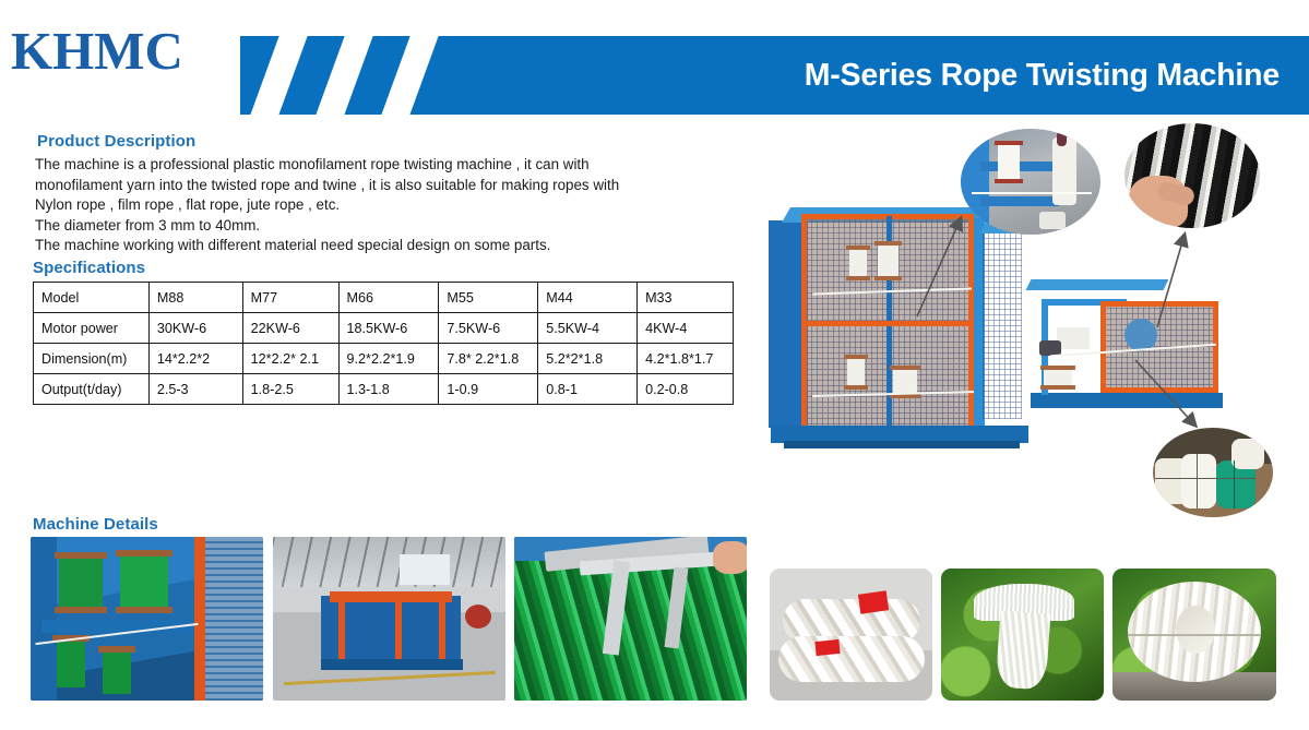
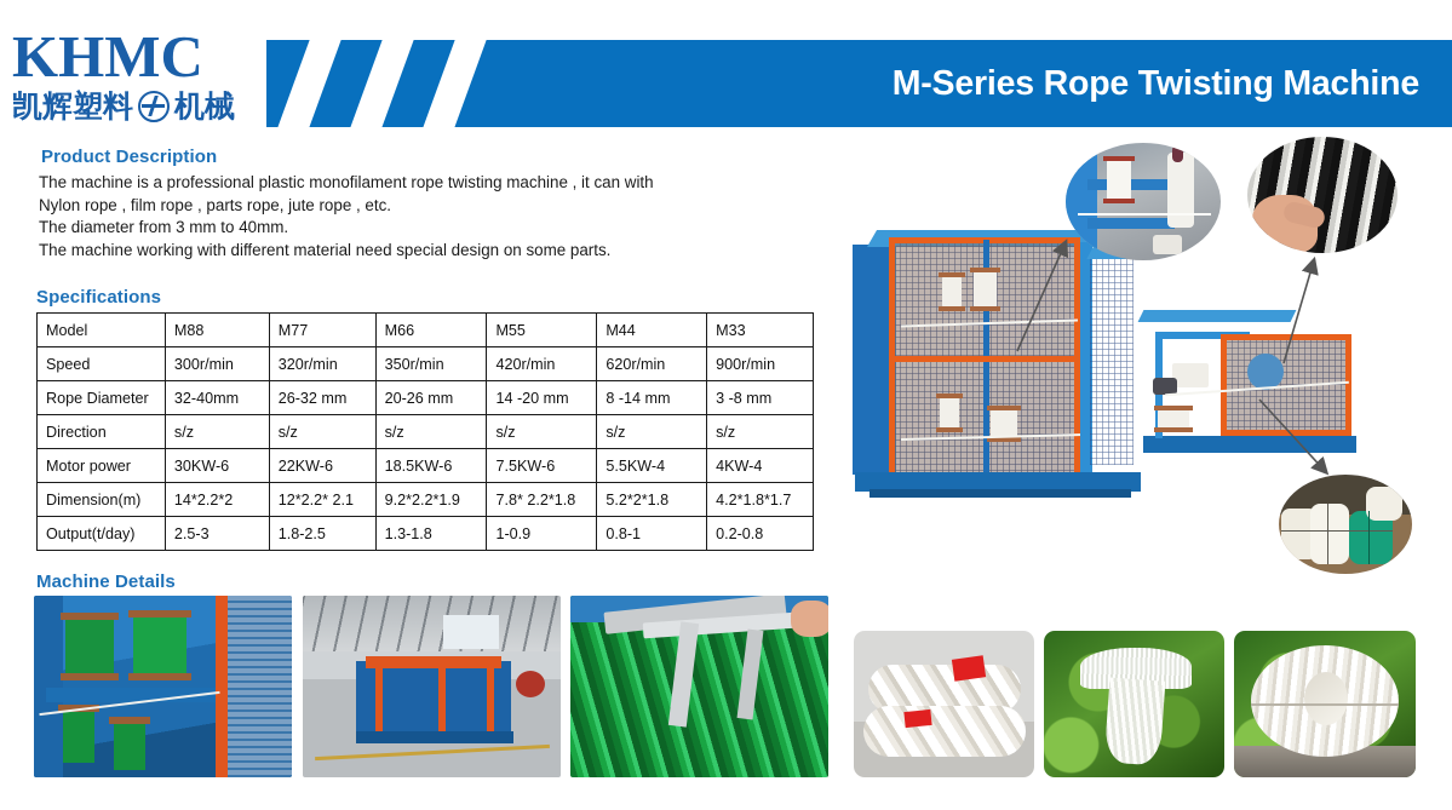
  KHMC
+ 凯辉塑料
+ 机械
  M-Series Rope Twisting Machine
  Product Description
  The machine is a professional plastic monofilament rope twisting machine , it can with
- monofilament yarn into the twisted rope and twine , it is also suitable for making ropes with
- Nylon rope , film rope , flat rope, jute rope , etc.
+ Nylon rope , film rope , parts rope, jute rope , etc.
  The diameter from 3 mm to 40mm.
  The machine working with different material need special design on some parts.
  Specifications
  Model	M88	M77	M66	M55	M44	M33
+ Speed	300r/min	320r/min	350r/min	420r/min	620r/min	900r/min
+ Rope Diameter	32-40mm	26-32 mm	20-26 mm	14 -20 mm	8 -14 mm	3 -8 mm
+ Direction	s/z	s/z	s/z	s/z	s/z	s/z
  Motor power	30KW-6	22KW-6	18.5KW-6	7.5KW-6	5.5KW-4	4KW-4
  Dimension(m)	14*2.2*2	12*2.2* 2.1	9.2*2.2*1.9	7.8* 2.2*1.8	5.2*2*1.8	4.2*1.8*1.7
  Output(t/day)	2.5-3	1.8-2.5	1.3-1.8	1-0.9	0.8-1	0.2-0.8
  Machine Details
